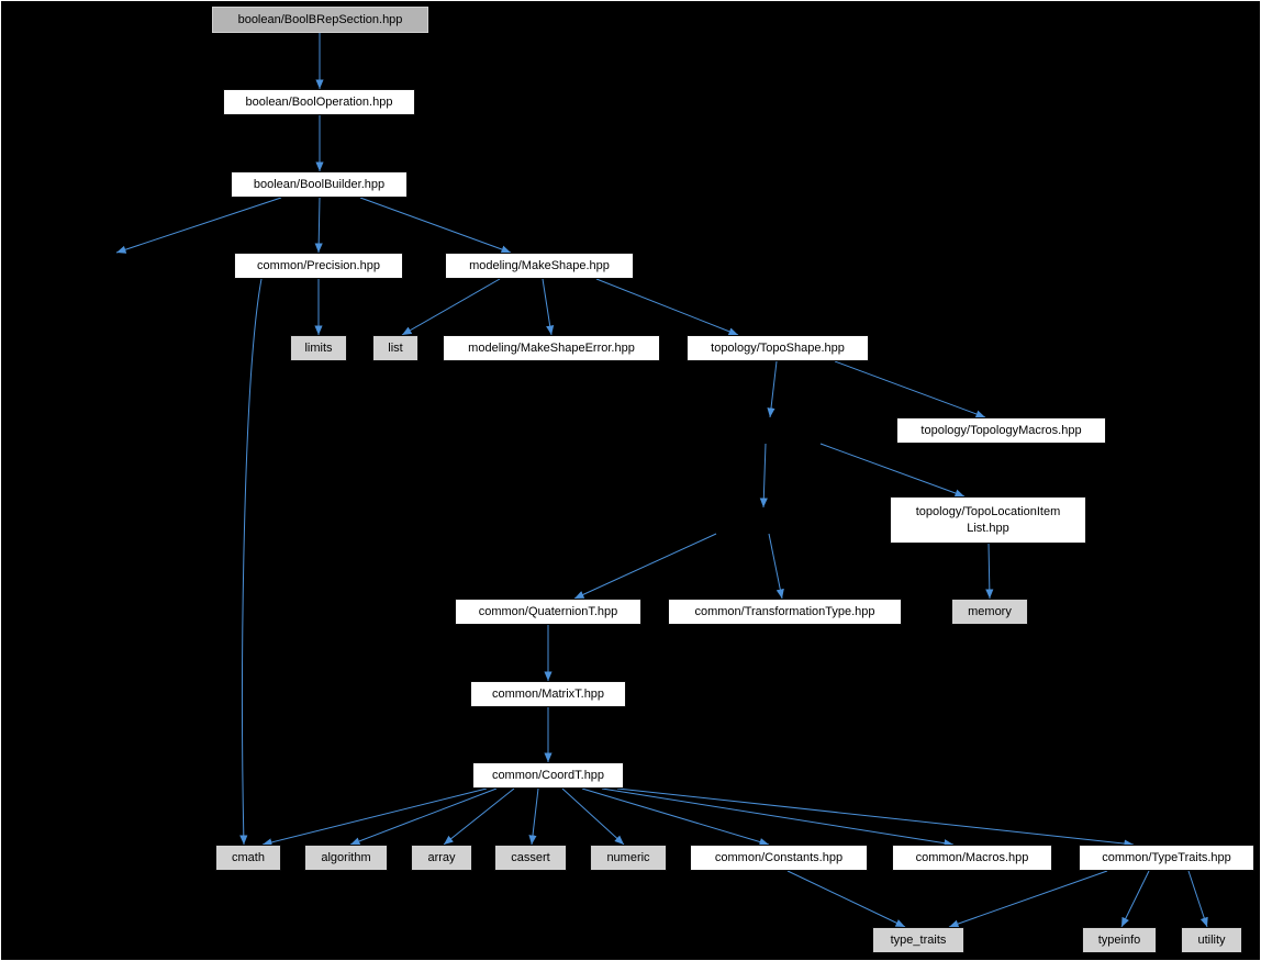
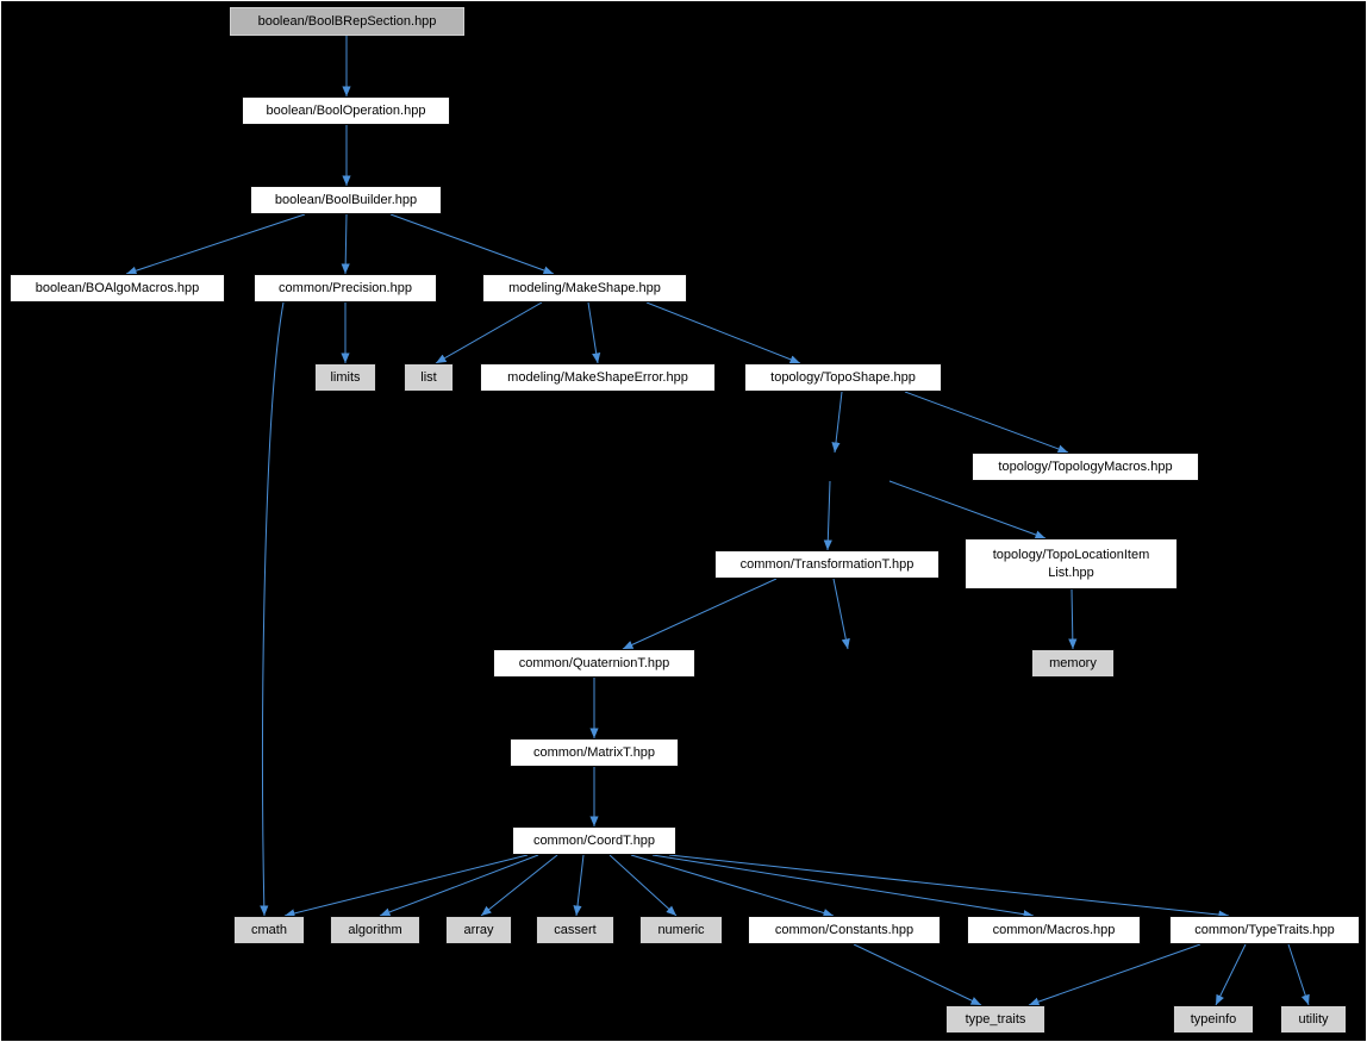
  boolean/BoolBRepSection.hpp
  boolean/BoolOperation.hpp
  boolean/BoolBuilder.hpp
+ boolean/BOAlgoMacros.hpp
  common/Precision.hpp
  modeling/MakeShape.hpp
  limits
  list
  modeling/MakeShapeError.hpp
  topology/TopoShape.hpp
  topology/TopologyMacros.hpp
+ common/TransformationT.hpp
  topology/TopoLocationItem
  List.hpp
  common/QuaternionT.hpp
- common/TransformationType.hpp
  memory
  common/MatrixT.hpp
  common/CoordT.hpp
  cmath
  algorithm
  array
  cassert
  numeric
  common/Constants.hpp
  common/Macros.hpp
  common/TypeTraits.hpp
  type_traits
  typeinfo
  utility
